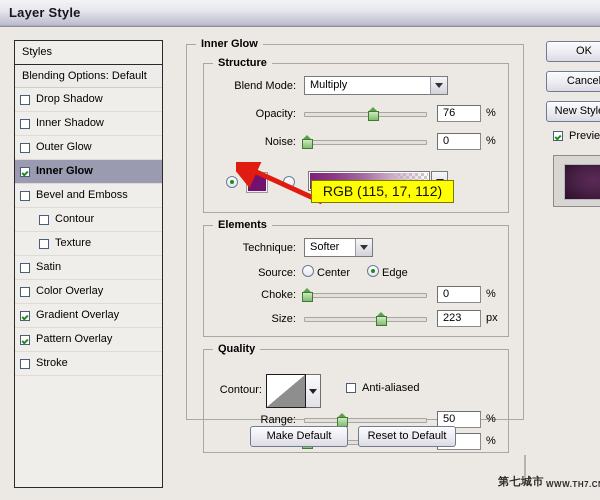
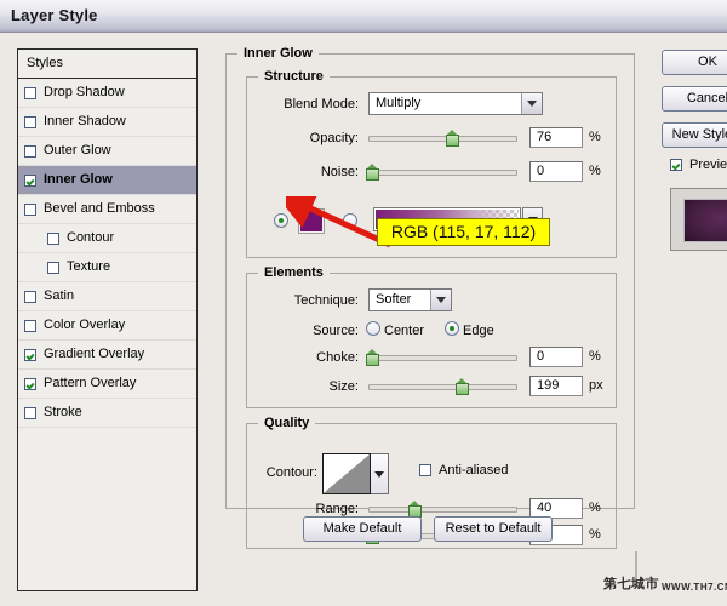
  Layer Style
  Styles
- Blending Options: Default
  Drop Shadow
  Inner Shadow
  Outer Glow
  Inner Glow
  Bevel and Emboss
  Contour
  Texture
  Satin
  Color Overlay
  Gradient Overlay
  Pattern Overlay
  Stroke
  OK
  Cance
  Previe
  Inner Glow
  Structure
  Blend Mode:
  Multiply
  Opacity:
  76
  %
  Noise:
  0
  %
  Elements
  Technique:
  Softer
  Source:
  Center
  Edge
  Choke:
  0
  %
  Size:
- 223
+ 199
  px
  Quality
  Contour:
  Anti-aliased
  Range:
- 50
+ 40
  %
  %
  Make Default
  Reset to Default
  RGB (115, 17, 112)
  第七城市
  WWW.TH7.C
